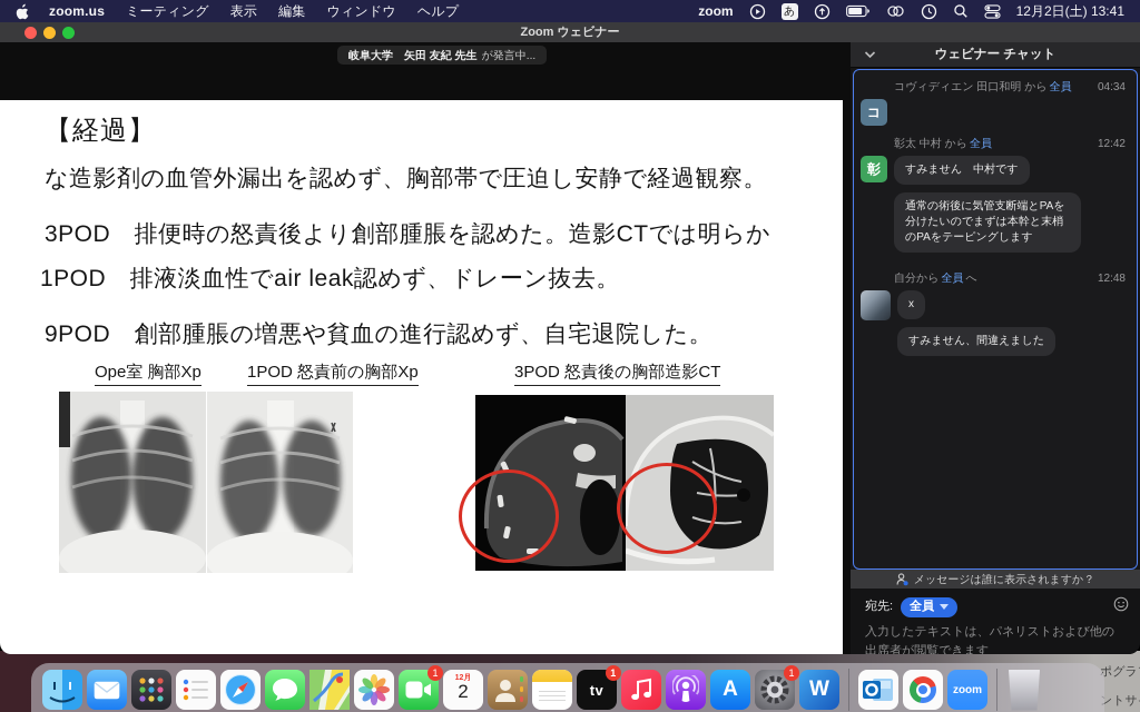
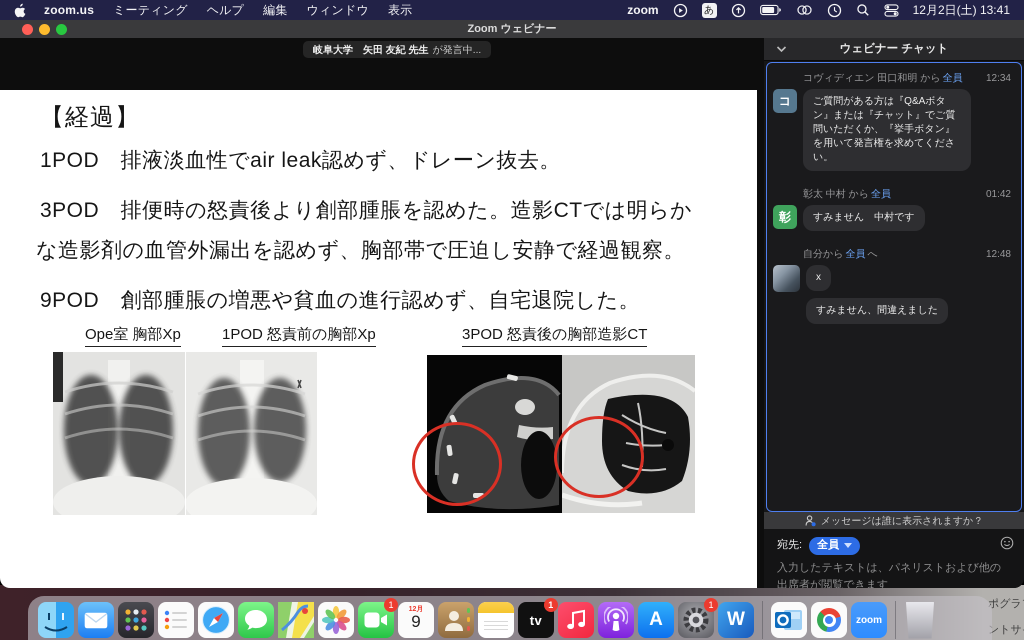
  zoom.us
  ミーティング
- 表示
+ ヘルプ
  編集
  ウィンドウ
- ヘルプ
+ 表示
  zoom
  あ
  12月2日(土) 13:41
  Zoom ウェビナー
  岐阜大学 矢田 友紀 先生
  が発言中...
  【経過】
- な造影剤の血管外漏出を認めず、胸部帯で圧迫し安静で経過観察。
+ 1POD 排液淡血性でair leak認めず、ドレーン抜去。
  3POD 排便時の怒責後より創部腫脹を認めた。造影CTでは明らか
- 1POD 排液淡血性でair leak認めず、ドレーン抜去。
+ な造影剤の血管外漏出を認めず、胸部帯で圧迫し安静で経過観察。
  9POD 創部腫脹の増悪や貧血の進行認めず、自宅退院した。
  Ope室 胸部Xp
  1POD 怒責前の胸部Xp
  3POD 怒責後の胸部造影CT
  ウェビナー チャット
  コヴィディエン 田口和明 から
  全員
- 04:34
+ 12:34
  コ
+ ご質問がある方は『Q&Aボタン』または『チャット』でご質問いただくか、『挙手ボタン』を用いて発言権を求めてください。
  彰太 中村 から
  全員
- 12:42
+ 01:42
  彰
  すみません 中村です
- 通常の術後に気管支断端とPAを分けたいのでまずは本幹と末梢のPAをテーピングします
  自分から
  全員
  へ
  12:48
  x
  すみません、間違えました
  メッセージは誰に表示されますか？
  宛先:
  全員
  入力したテキストは、パネリストおよび他の出席者が閲覧できます
  ポグラ
  ントサ
  1
- 2
+ 9
  tv
  1
  A
  1
  W
  zoom
